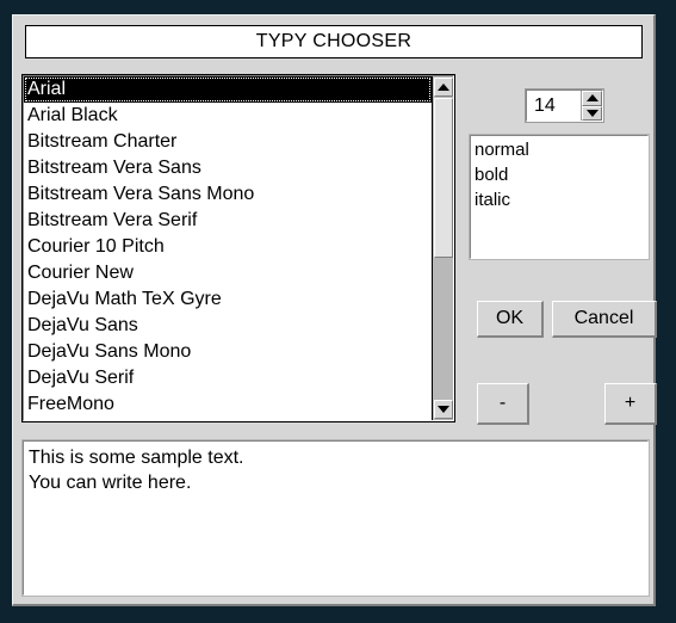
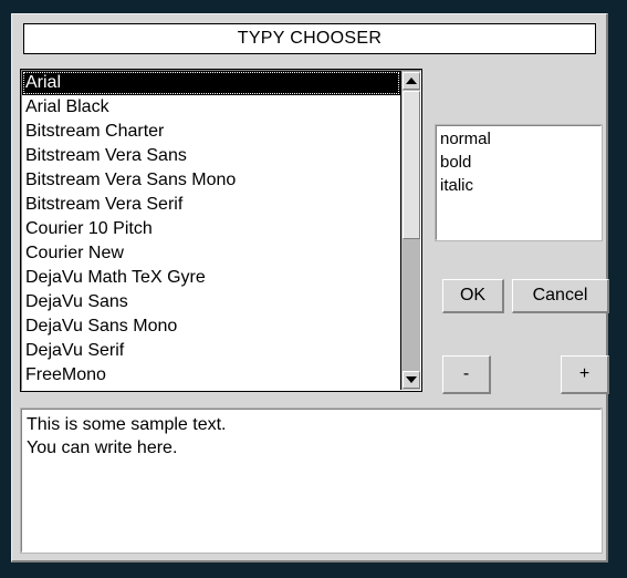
  TYPY CHOOSER
  Arial
  Arial Black
  Bitstream Charter
  Bitstream Vera Sans
  Bitstream Vera Sans Mono
  Bitstream Vera Serif
  Courier 10 Pitch
  Courier New
  DejaVu Math TeX Gyre
  DejaVu Sans
  DejaVu Sans Mono
  DejaVu Serif
  FreeMono
- 14
  normal
  bold
  italic
  OK
  Cancel
  -
  +
  This is some sample text.
  You can write here.
